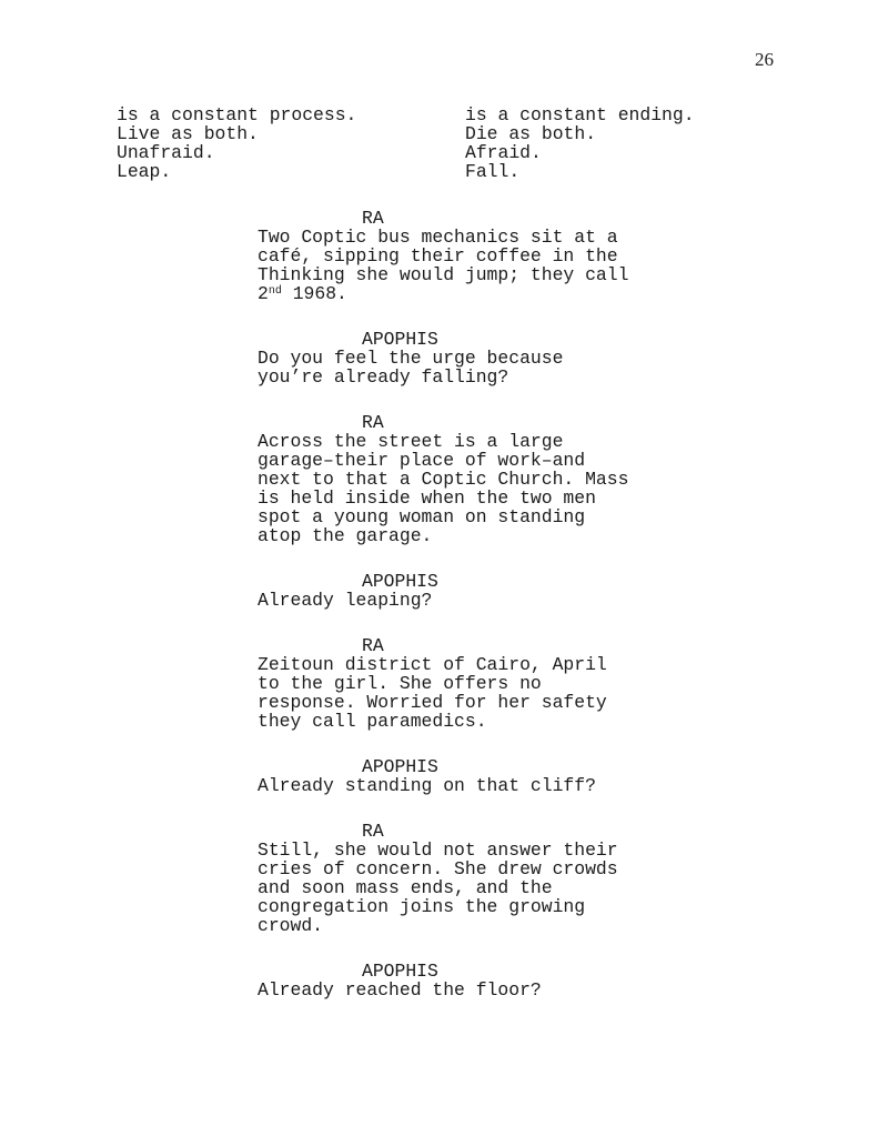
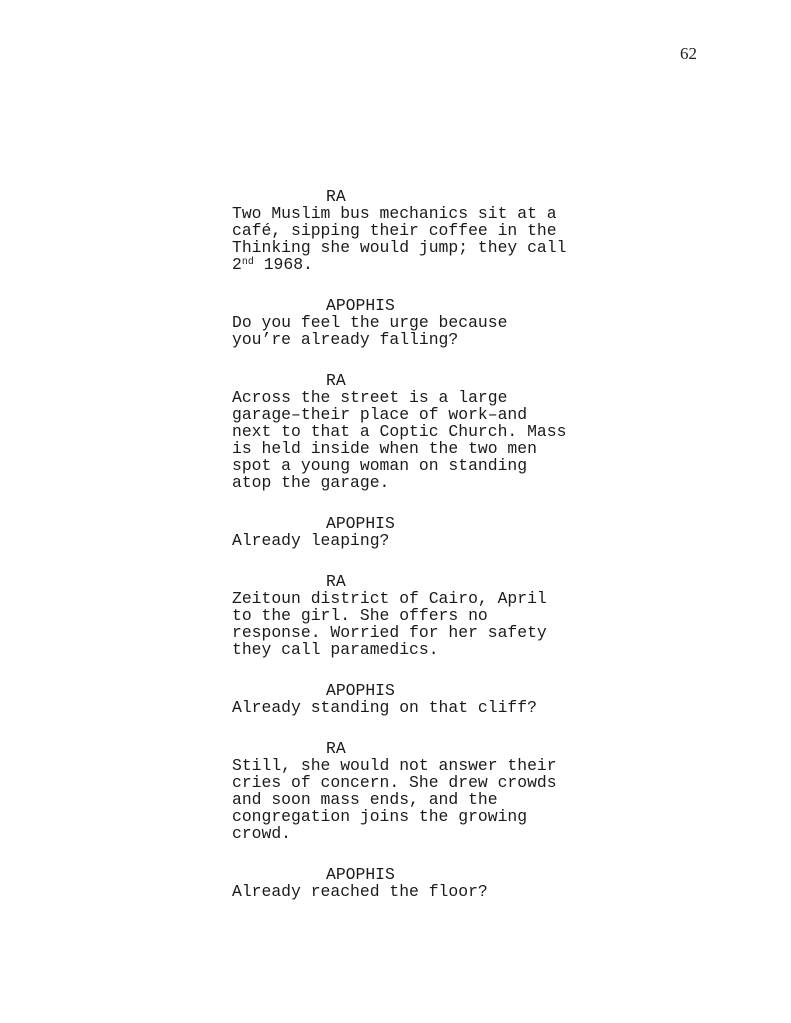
- 26
+ 62
- is a constant process.
- Live as both.
- Unafraid.
- Leap.
- is a constant ending.
- Die as both.
- Afraid.
- Fall.
  RA
- Two Coptic bus mechanics sit at a
+ Two Muslim bus mechanics sit at a
  café, sipping their coffee in the
  Thinking she would jump; they call
  2nd 1968.
  APOPHIS
  Do you feel the urge because
  you’re already falling?
  RA
  Across the street is a large
  garage–their place of work–and
  next to that a Coptic Church. Mass
  is held inside when the two men
  spot a young woman on standing
  atop the garage.
  APOPHIS
  Already leaping?
  RA
  Zeitoun district of Cairo, April
  to the girl. She offers no
  response. Worried for her safety
  they call paramedics.
  APOPHIS
  Already standing on that cliff?
  RA
  Still, she would not answer their
  cries of concern. She drew crowds
  and soon mass ends, and the
  congregation joins the growing
  crowd.
  APOPHIS
  Already reached the floor?
